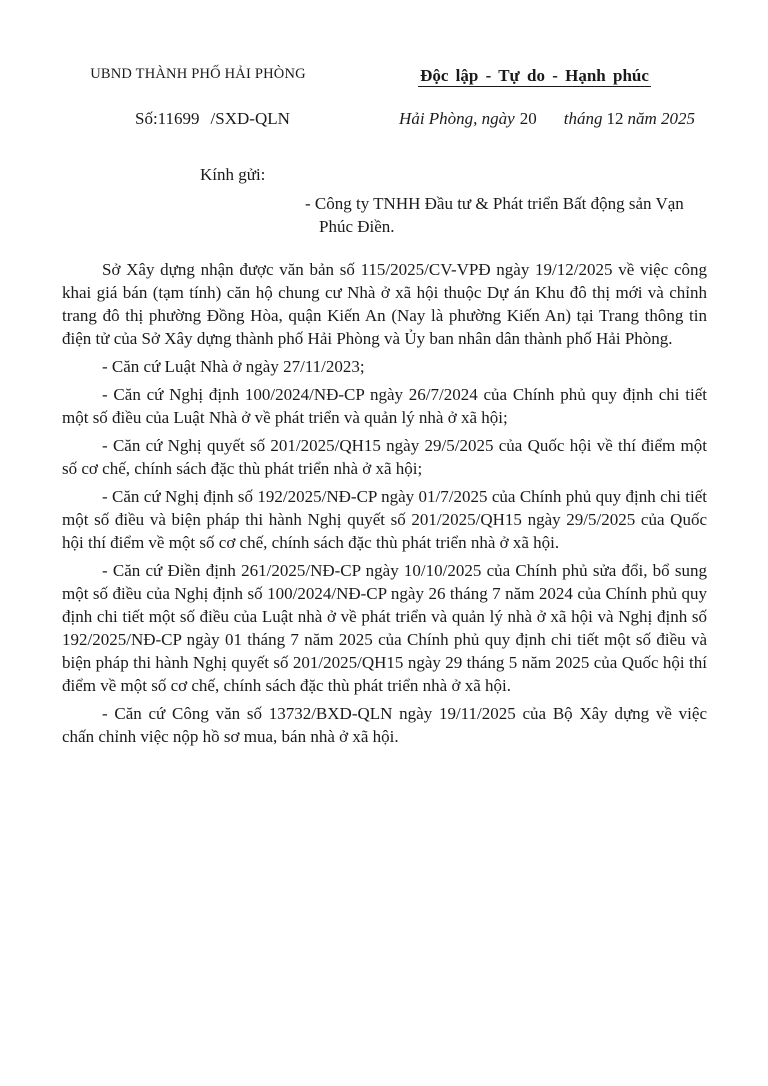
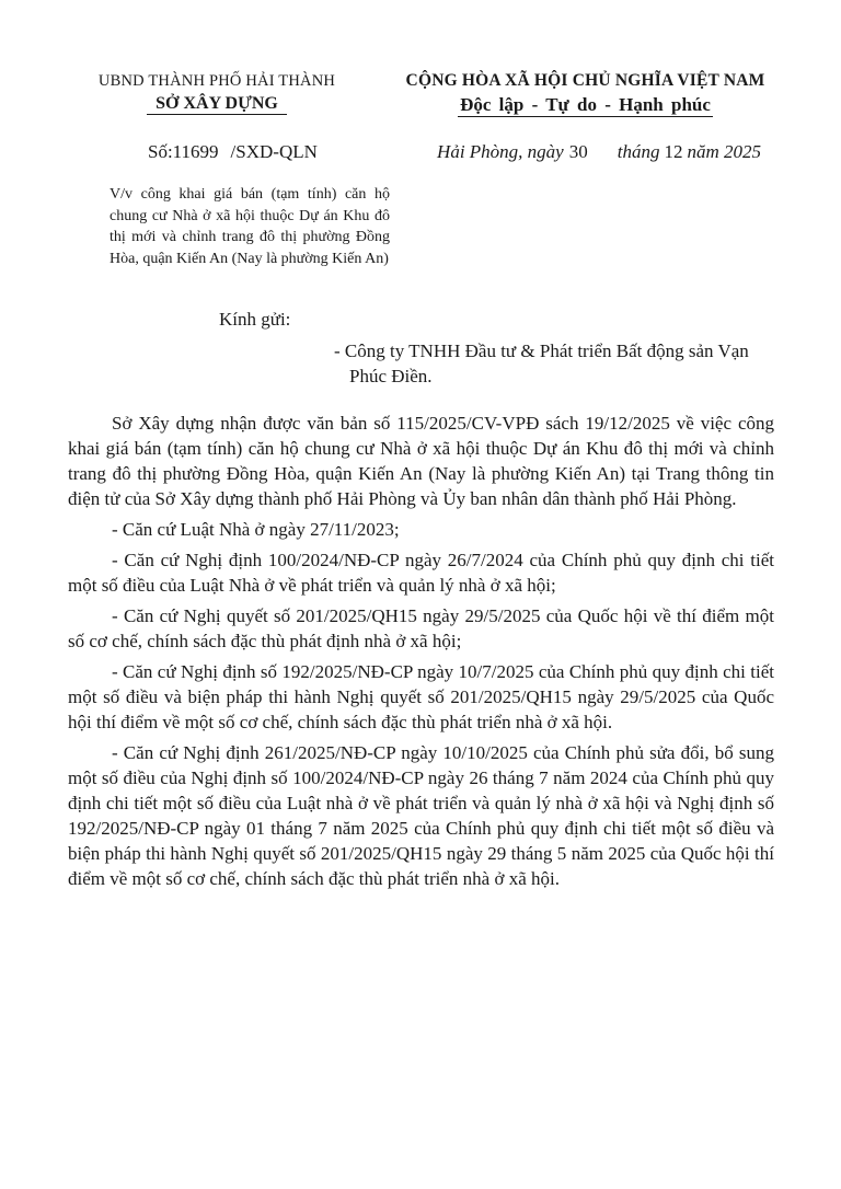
- UBND THÀNH PHỐ HẢI PHÒNG
+ UBND THÀNH PHỐ HẢI THÀNH
+ SỞ XÂY DỰNG
+ CỘNG HÒA XÃ HỘI CHỦ NGHĨA VIỆT NAM
  Độc lập - Tự do - Hạnh phúc
  Số:11699 /SXD-QLN
- Hải Phòng, ngày 20 tháng 12 năm 2025
+ Hải Phòng, ngày 30 tháng 12 năm 2025
+ V/v công khai giá bán (tạm tính) căn hộ chung cư Nhà ở xã hội thuộc Dự án Khu đô thị mới và chỉnh trang đô thị phường Đồng Hòa, quận Kiến An (Nay là phường Kiến An)
  Kính gửi:
  - Công ty TNHH Đầu tư & Phát triển Bất động sản Vạn Phúc Điền.
- Sở Xây dựng nhận được văn bản số 115/2025/CV-VPĐ ngày 19/12/2025 về việc công khai giá bán (tạm tính) căn hộ chung cư Nhà ở xã hội thuộc Dự án Khu đô thị mới và chỉnh trang đô thị phường Đồng Hòa, quận Kiến An (Nay là phường Kiến An) tại Trang thông tin điện tử của Sở Xây dựng thành phố Hải Phòng và Ủy ban nhân dân thành phố Hải Phòng.
+ Sở Xây dựng nhận được văn bản số 115/2025/CV-VPĐ sách 19/12/2025 về việc công khai giá bán (tạm tính) căn hộ chung cư Nhà ở xã hội thuộc Dự án Khu đô thị mới và chỉnh trang đô thị phường Đồng Hòa, quận Kiến An (Nay là phường Kiến An) tại Trang thông tin điện tử của Sở Xây dựng thành phố Hải Phòng và Ủy ban nhân dân thành phố Hải Phòng.
  - Căn cứ Luật Nhà ở ngày 27/11/2023;
  - Căn cứ Nghị định 100/2024/NĐ-CP ngày 26/7/2024 của Chính phủ quy định chi tiết một số điều của Luật Nhà ở về phát triển và quản lý nhà ở xã hội;
- - Căn cứ Nghị quyết số 201/2025/QH15 ngày 29/5/2025 của Quốc hội về thí điểm một số cơ chế, chính sách đặc thù phát triển nhà ở xã hội;
+ - Căn cứ Nghị quyết số 201/2025/QH15 ngày 29/5/2025 của Quốc hội về thí điểm một số cơ chế, chính sách đặc thù phát định nhà ở xã hội;
- - Căn cứ Nghị định số 192/2025/NĐ-CP ngày 01/7/2025 của Chính phủ quy định chi tiết một số điều và biện pháp thi hành Nghị quyết số 201/2025/QH15 ngày 29/5/2025 của Quốc hội thí điểm về một số cơ chế, chính sách đặc thù phát triển nhà ở xã hội.
+ - Căn cứ Nghị định số 192/2025/NĐ-CP ngày 10/7/2025 của Chính phủ quy định chi tiết một số điều và biện pháp thi hành Nghị quyết số 201/2025/QH15 ngày 29/5/2025 của Quốc hội thí điểm về một số cơ chế, chính sách đặc thù phát triển nhà ở xã hội.
- - Căn cứ Điền định 261/2025/NĐ-CP ngày 10/10/2025 của Chính phủ sửa đổi, bổ sung một số điều của Nghị định số 100/2024/NĐ-CP ngày 26 tháng 7 năm 2024 của Chính phủ quy định chi tiết một số điều của Luật nhà ở về phát triển và quản lý nhà ở xã hội và Nghị định số 192/2025/NĐ-CP ngày 01 tháng 7 năm 2025 của Chính phủ quy định chi tiết một số điều và biện pháp thi hành Nghị quyết số 201/2025/QH15 ngày 29 tháng 5 năm 2025 của Quốc hội thí điểm về một số cơ chế, chính sách đặc thù phát triển nhà ở xã hội.
+ - Căn cứ Nghị định 261/2025/NĐ-CP ngày 10/10/2025 của Chính phủ sửa đổi, bổ sung một số điều của Nghị định số 100/2024/NĐ-CP ngày 26 tháng 7 năm 2024 của Chính phủ quy định chi tiết một số điều của Luật nhà ở về phát triển và quản lý nhà ở xã hội và Nghị định số 192/2025/NĐ-CP ngày 01 tháng 7 năm 2025 của Chính phủ quy định chi tiết một số điều và biện pháp thi hành Nghị quyết số 201/2025/QH15 ngày 29 tháng 5 năm 2025 của Quốc hội thí điểm về một số cơ chế, chính sách đặc thù phát triển nhà ở xã hội.
- - Căn cứ Công văn số 13732/BXD-QLN ngày 19/11/2025 của Bộ Xây dựng về việc chấn chỉnh việc nộp hồ sơ mua, bán nhà ở xã hội.
